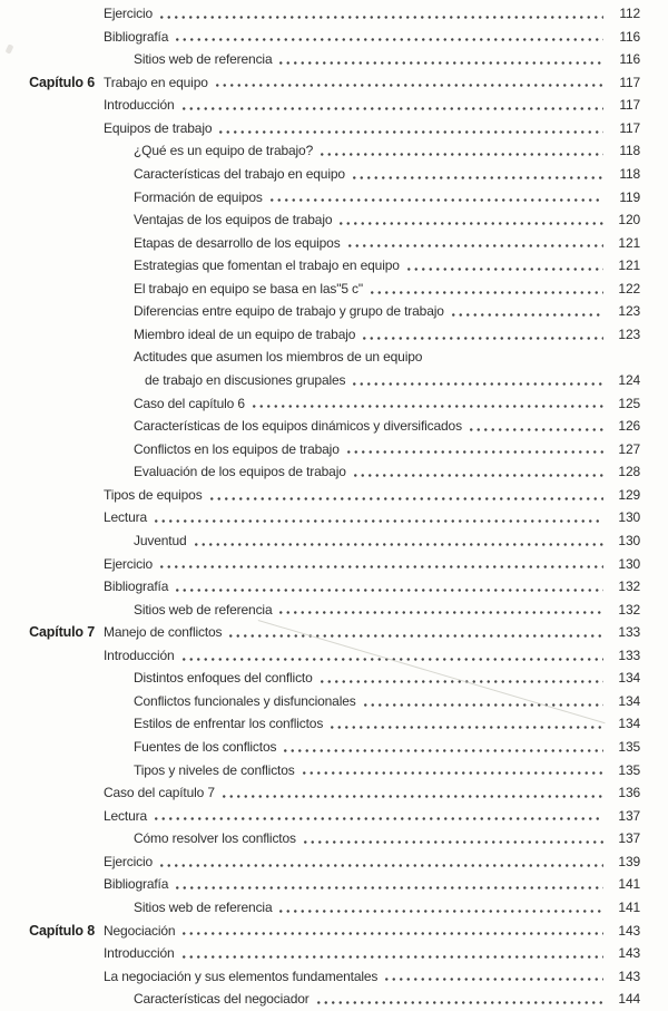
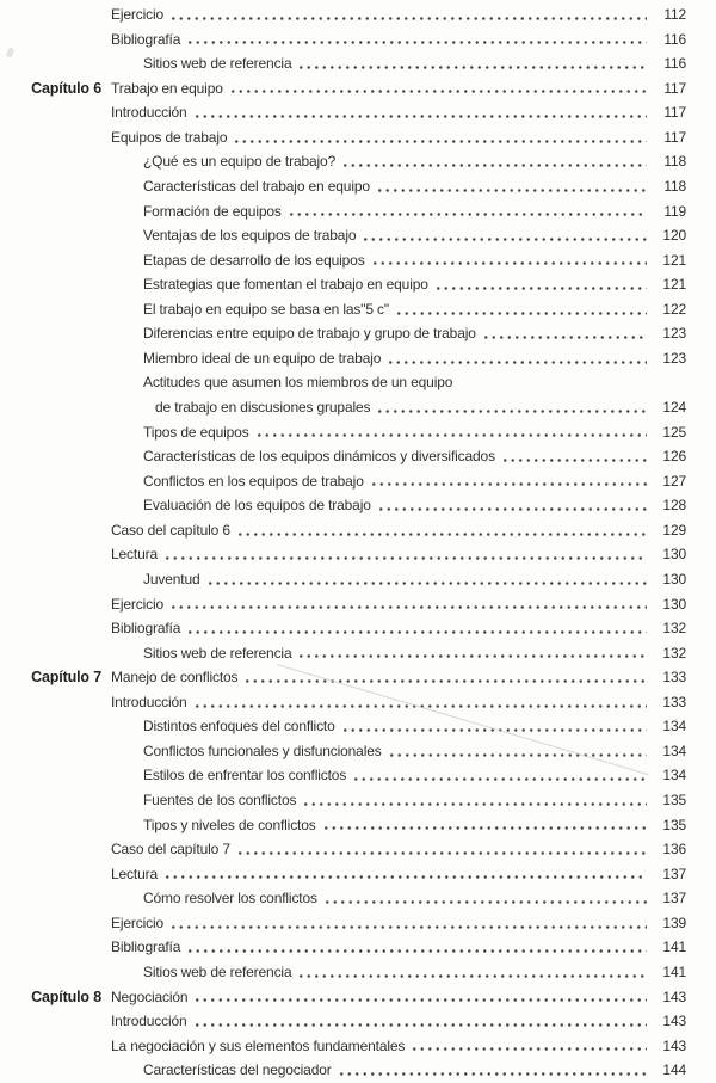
  Ejercicio
  112
  Bibliografía
  116
  Sitios web de referencia
  116
  Capítulo 6
  Trabajo en equipo
  117
  Introducción
  117
  Equipos de trabajo
  117
  ¿Qué es un equipo de trabajo?
  118
  Características del trabajo en equipo
  118
  Formación de equipos
  119
  Ventajas de los equipos de trabajo
  120
  Etapas de desarrollo de los equipos
  121
  Estrategias que fomentan el trabajo en equipo
  121
  El trabajo en equipo se basa en las"5 c"
  122
  Diferencias entre equipo de trabajo y grupo de trabajo
  123
  Miembro ideal de un equipo de trabajo
  123
  Actitudes que asumen los miembros de un equipo
  de trabajo en discusiones grupales
  124
- Caso del capítulo 6
+ Tipos de equipos
  125
  Características de los equipos dinámicos y diversificados
  126
  Conflictos en los equipos de trabajo
  127
  Evaluación de los equipos de trabajo
  128
- Tipos de equipos
+ Caso del capítulo 6
  129
  Lectura
  130
  Juventud
  130
  Ejercicio
  130
  Bibliografía
  132
  Sitios web de referencia
  132
  Capítulo 7
  Manejo de conflictos
  133
  Introducción
  133
  Distintos enfoques del conflicto
  134
  Conflictos funcionales y disfuncionales
  134
  Estilos de enfrentar los conflictos
  134
  Fuentes de los conflictos
  135
  Tipos y niveles de conflictos
  135
  Caso del capítulo 7
  136
  Lectura
  137
  Cómo resolver los conflictos
  137
  Ejercicio
  139
  Bibliografía
  141
  Sitios web de referencia
  141
  Capítulo 8
  Negociación
  143
  Introducción
  143
  La negociación y sus elementos fundamentales
  143
  Características del negociador
  144
